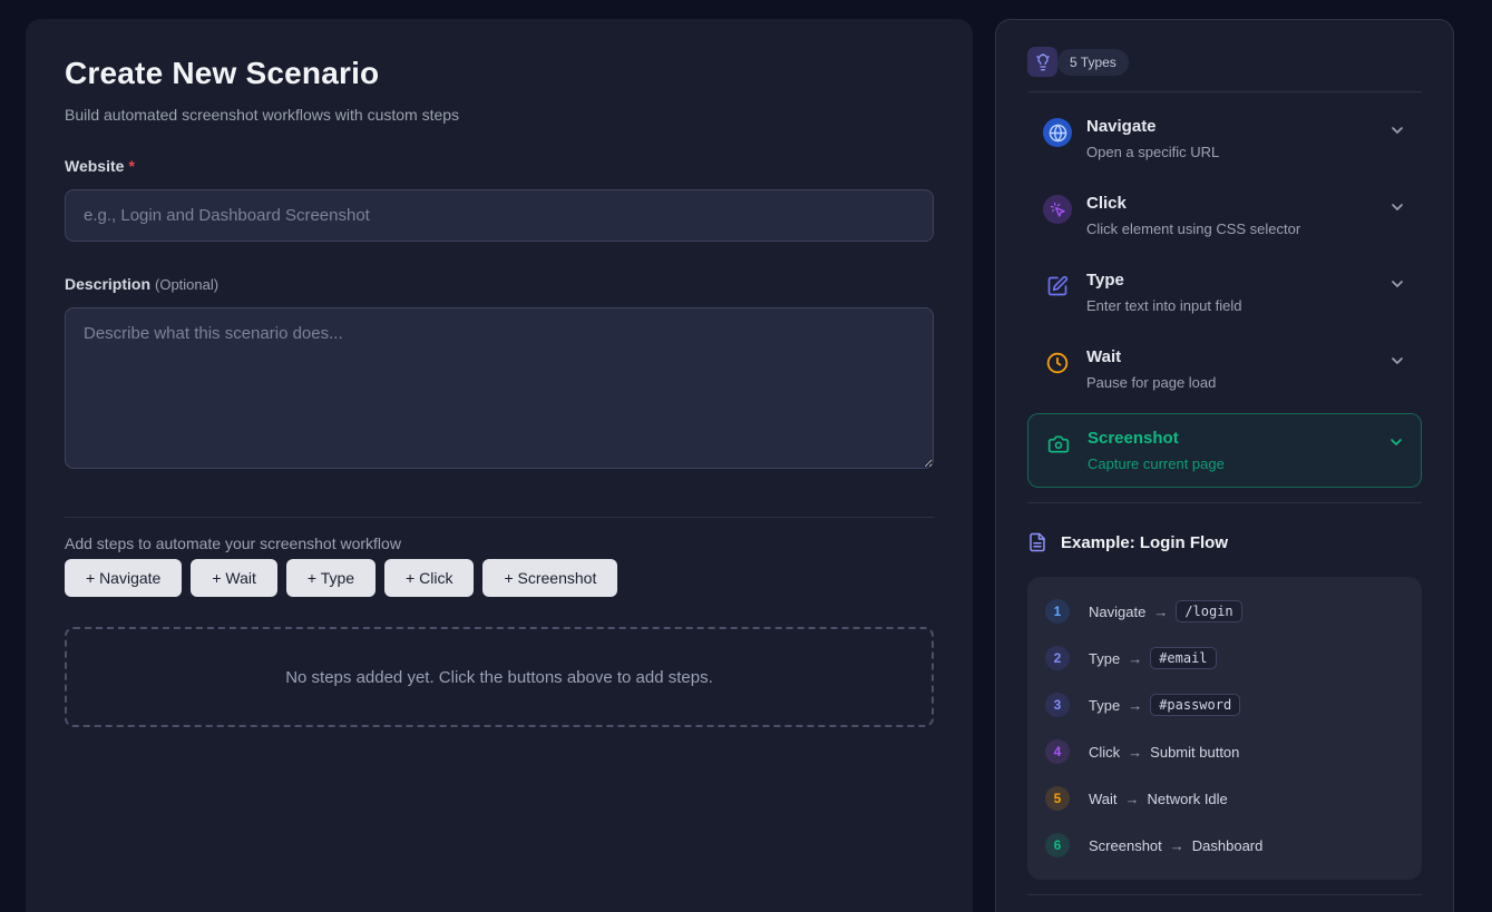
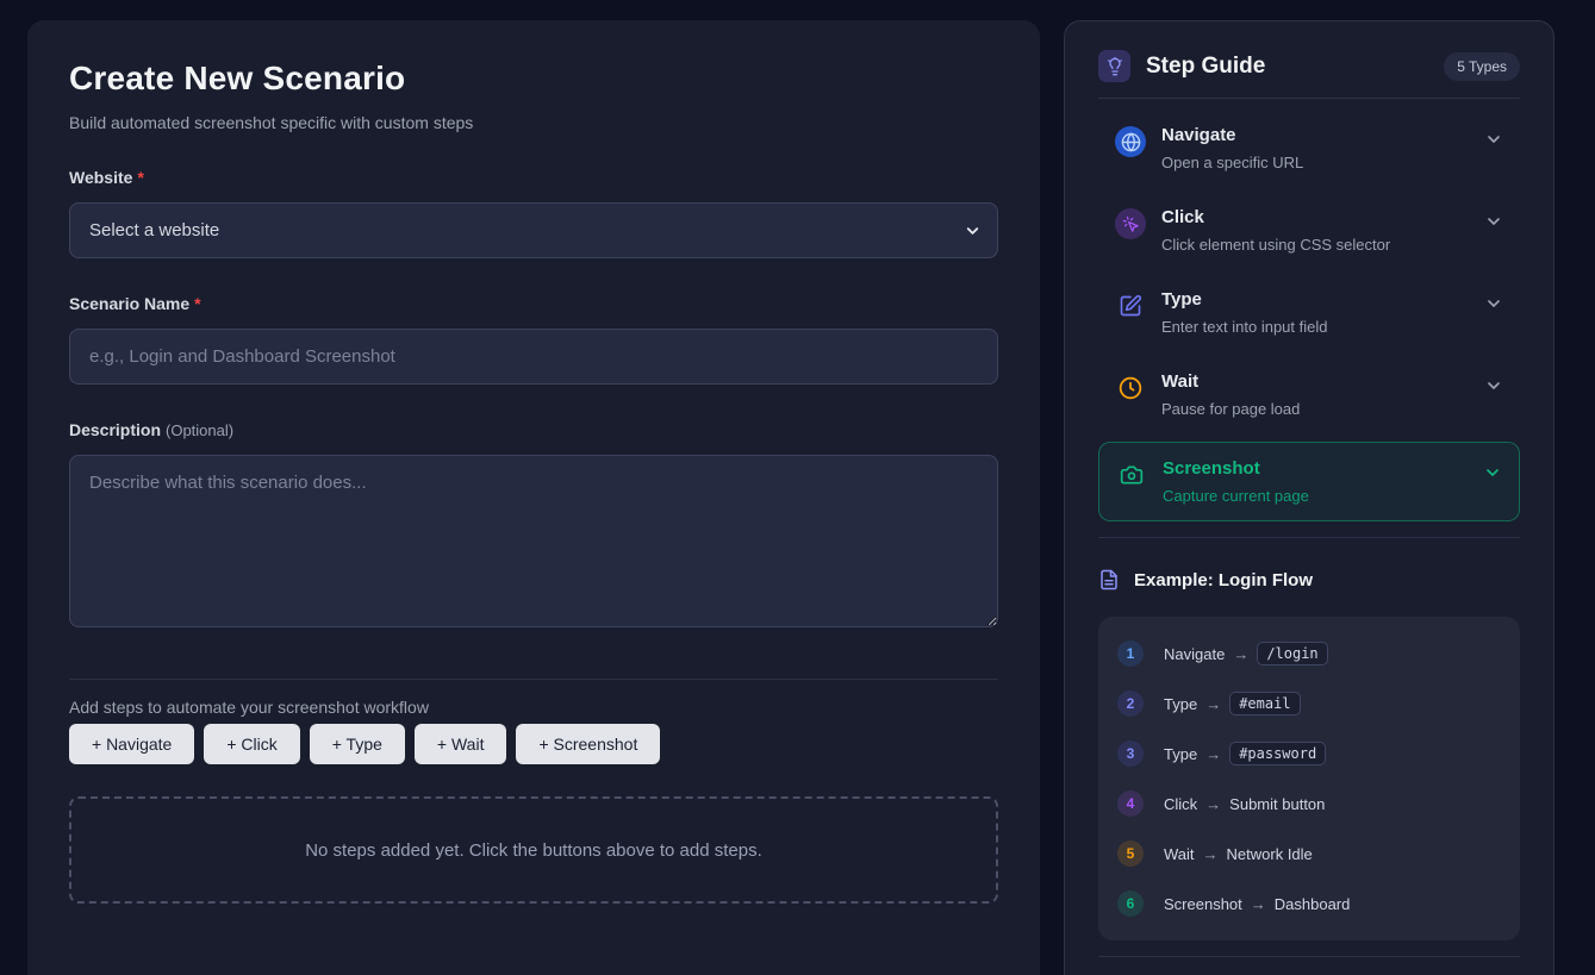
  Create New Scenario
- Build automated screenshot workflows with custom steps
+ Build automated screenshot specific with custom steps
  Website *
+ Select a website
+ Scenario Name *
  e.g., Login and Dashboard Screenshot
  Description (Optional)
  Describe what this scenario does...
  Add steps to automate your screenshot workflow
  + Navigate
- + Wait
+ + Click
  + Type
- + Click
+ + Wait
  + Screenshot
  No steps added yet. Click the buttons above to add steps.
+ Step Guide
  5 Types
  Navigate
  Open a specific URL
  Click
  Click element using CSS selector
  Type
  Enter text into input field
  Wait
  Pause for page load
  Screenshot
  Capture current page
  Example: Login Flow
  1
  Navigate
  →
  /login
  2
  Type
  →
  #email
  3
  Type
  →
  #password
  4
  Click
  →
  Submit button
  5
  Wait
  →
  Network Idle
  6
  Screenshot
  →
  Dashboard
